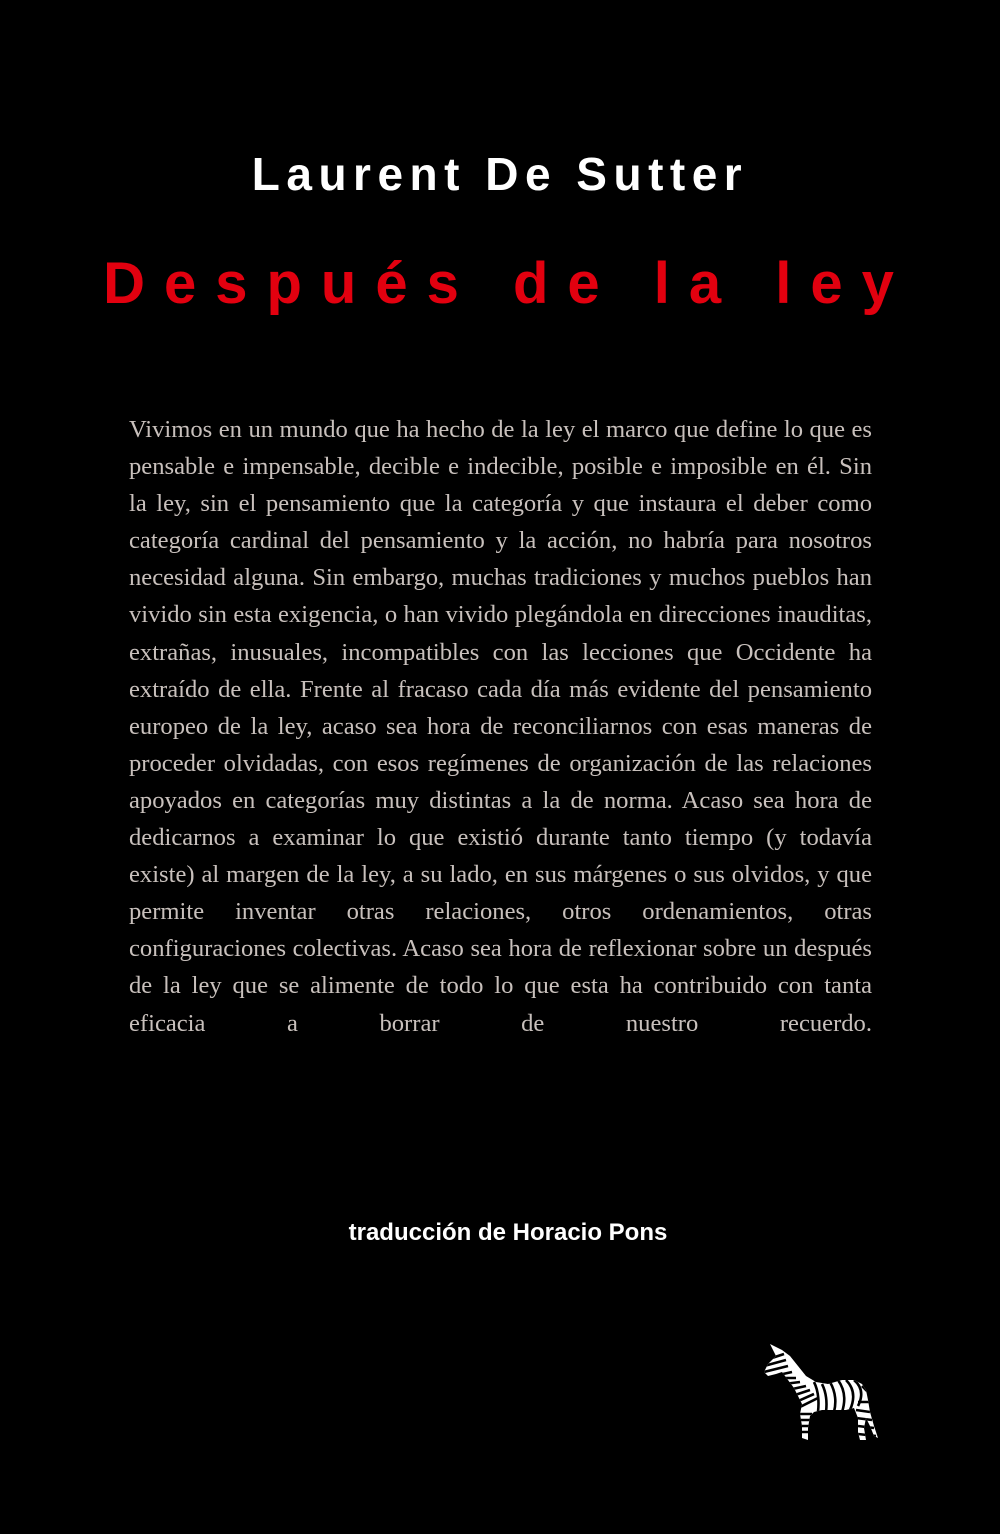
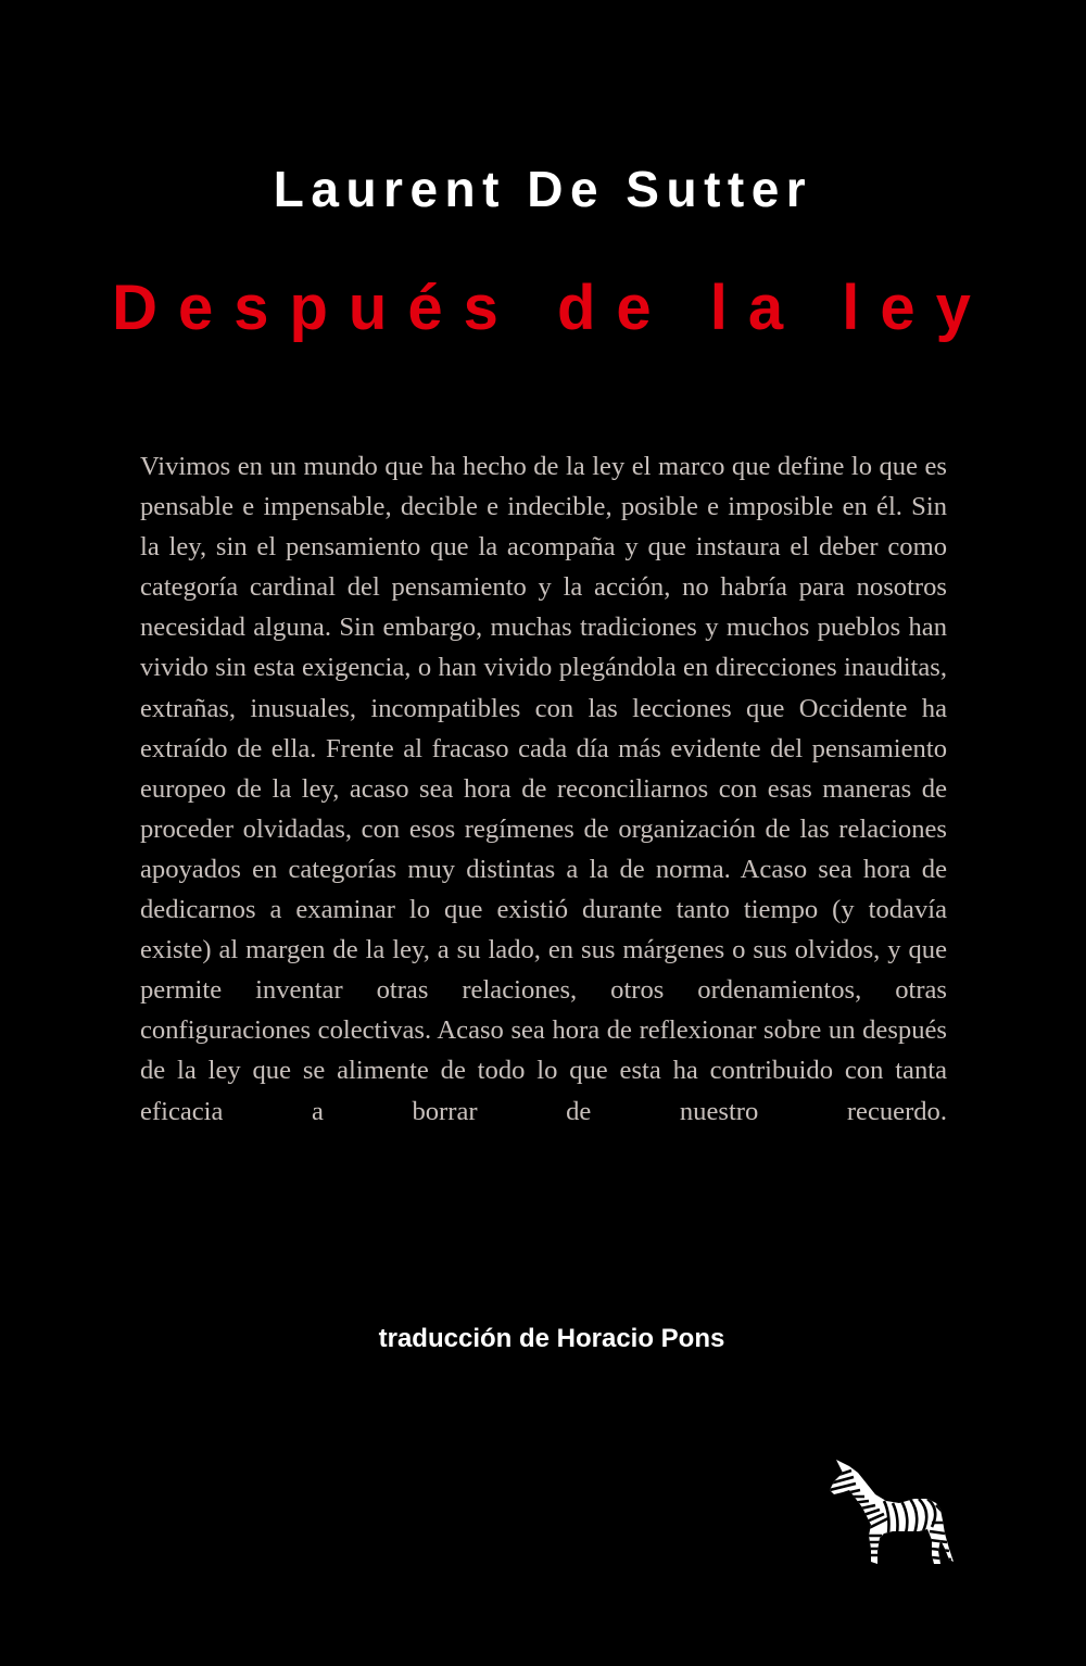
  Laurent De Sutter
  Después de la ley
- Vivimos en un mundo que ha hecho de la ley el marco que define lo que es pensable e impensable, decible e indecible, posible e imposible en él. Sin la ley, sin el pensamiento que la categoría y que instaura el deber como categoría cardinal del pensamiento y la acción, no habría para nosotros necesidad alguna. Sin embargo, muchas tradiciones y muchos pueblos han vivido sin esta exigencia, o han vivido plegándola en direcciones inauditas, extrañas, inusuales, incompatibles con las lecciones que Occidente ha extraído de ella. Frente al fracaso cada día más evidente del pensamiento europeo de la ley, acaso sea hora de reconciliarnos con esas maneras de proceder olvidadas, con esos regímenes de organización de las relaciones apoyados en categorías muy distintas a la de norma. Acaso sea hora de dedicarnos a examinar lo que existió durante tanto tiempo (y todavía existe) al margen de la ley, a su lado, en sus márgenes o sus olvidos, y que permite inventar otras relaciones, otros ordenamientos, otras configuraciones colectivas. Acaso sea hora de reflexionar sobre un después de la ley que se alimente de todo lo que esta ha contribuido con tanta eficacia a borrar de nuestro recuerdo.
+ Vivimos en un mundo que ha hecho de la ley el marco que define lo que es pensable e impensable, decible e indecible, posible e imposible en él. Sin la ley, sin el pensamiento que la acompaña y que instaura el deber como categoría cardinal del pensamiento y la acción, no habría para nosotros necesidad alguna. Sin embargo, muchas tradiciones y muchos pueblos han vivido sin esta exigencia, o han vivido plegándola en direcciones inauditas, extrañas, inusuales, incompatibles con las lecciones que Occidente ha extraído de ella. Frente al fracaso cada día más evidente del pensamiento europeo de la ley, acaso sea hora de reconciliarnos con esas maneras de proceder olvidadas, con esos regímenes de organización de las relaciones apoyados en categorías muy distintas a la de norma. Acaso sea hora de dedicarnos a examinar lo que existió durante tanto tiempo (y todavía existe) al margen de la ley, a su lado, en sus márgenes o sus olvidos, y que permite inventar otras relaciones, otros ordenamientos, otras configuraciones colectivas. Acaso sea hora de reflexionar sobre un después de la ley que se alimente de todo lo que esta ha contribuido con tanta eficacia a borrar de nuestro recuerdo.
  traducción de Horacio Pons
